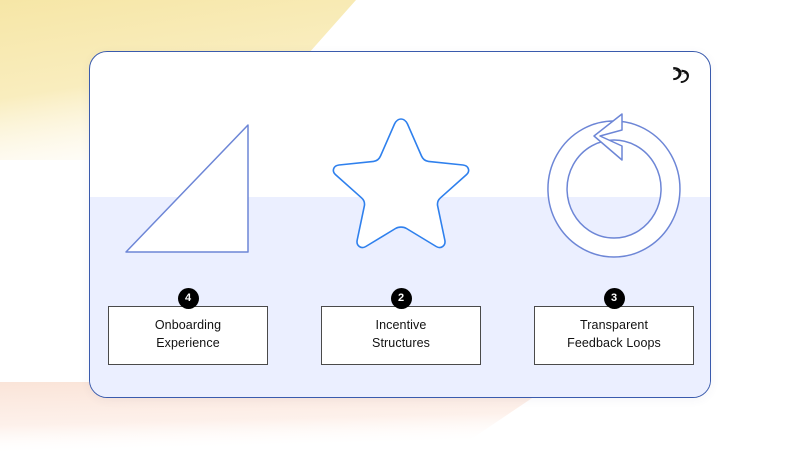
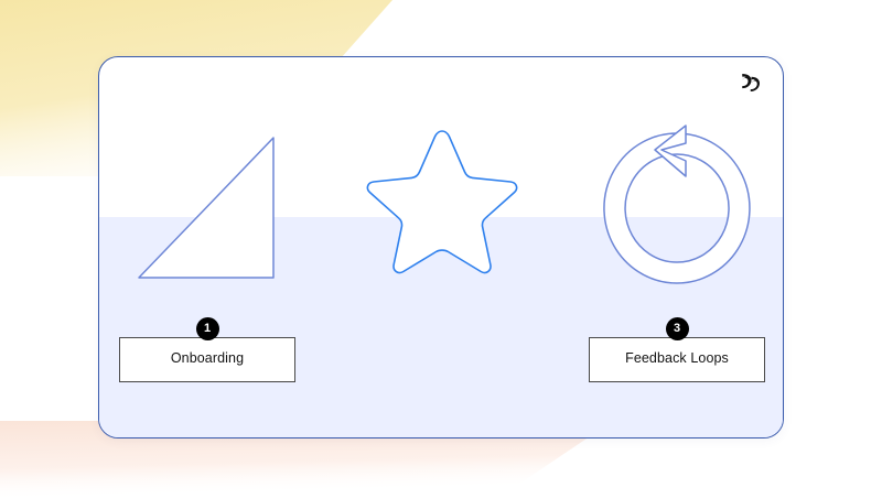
- 4
+ 1
  Onboarding
- Experience
- 2
- Incentive
- Structures
  3
- Transparent
  Feedback Loops
